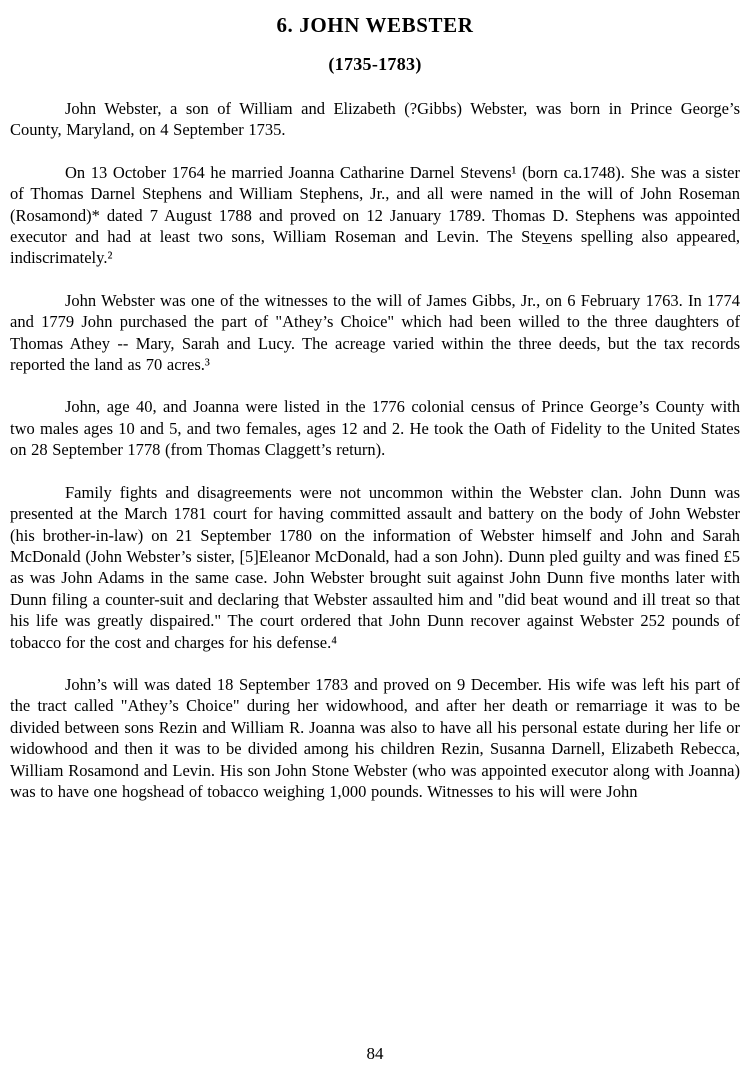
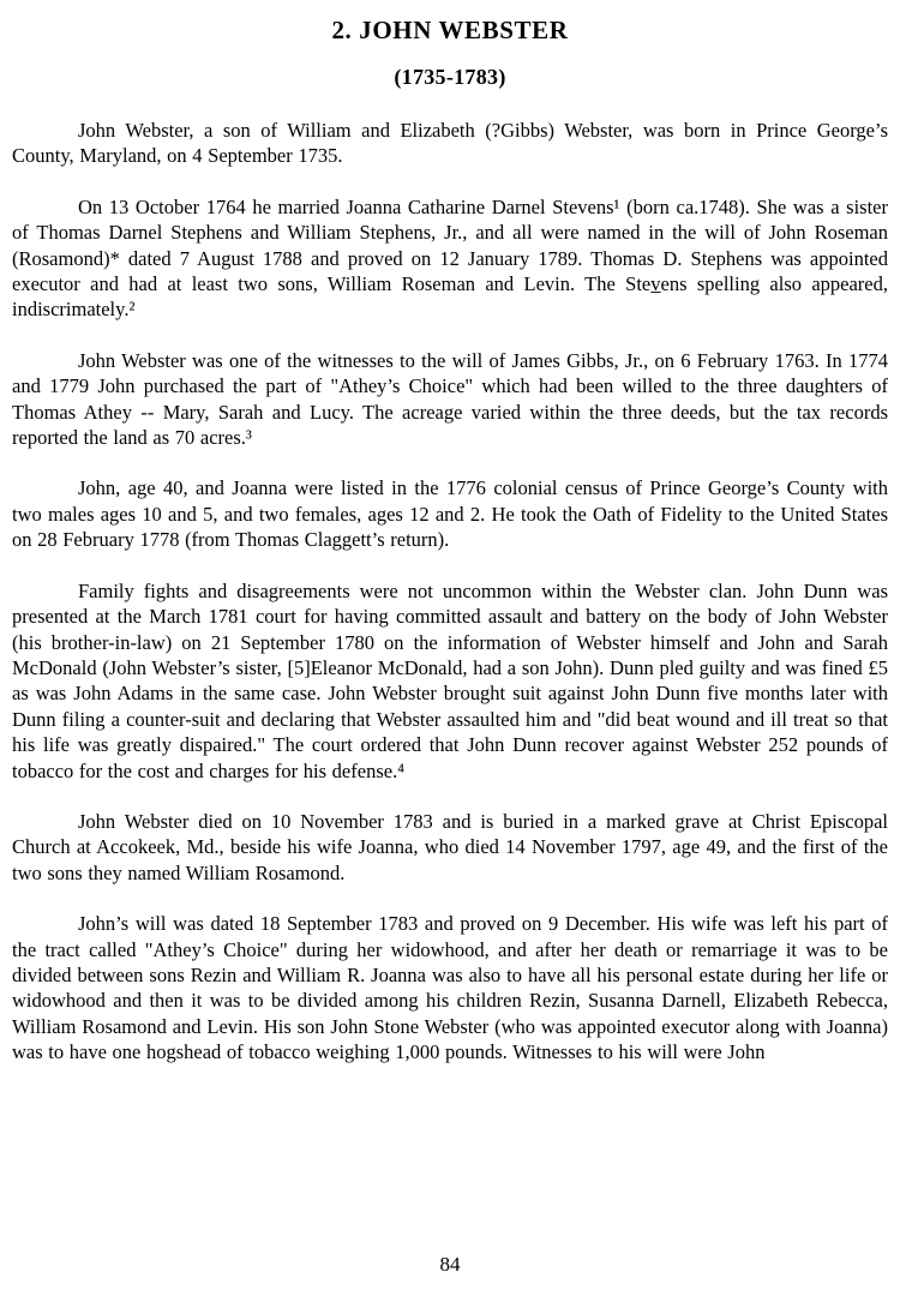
- 6. JOHN WEBSTER
+ 2. JOHN WEBSTER
  (1735-1783)
  John Webster, a son of William and Elizabeth (?Gibbs) Webster, was born in Prince George’s County, Maryland, on 4 September 1735.
  On 13 October 1764 he married Joanna Catharine Darnel Stevens¹ (born ca.1748). She was a sister of Thomas Darnel Stephens and William Stephens, Jr., and all were named in the will of John Roseman (Rosamond)* dated 7 August 1788 and proved on 12 January 1789. Thomas D. Stephens was appointed executor and had at least two sons, William Roseman and Levin. The Stev̲ens spelling also appeared, indiscrimately.²
  John Webster was one of the witnesses to the will of James Gibbs, Jr., on 6 February 1763. In 1774 and 1779 John purchased the part of "Athey’s Choice" which had been willed to the three daughters of Thomas Athey -- Mary, Sarah and Lucy. The acreage varied within the three deeds, but the tax records reported the land as 70 acres.³
- John, age 40, and Joanna were listed in the 1776 colonial census of Prince George’s County with two males ages 10 and 5, and two females, ages 12 and 2. He took the Oath of Fidelity to the United States on 28 September 1778 (from Thomas Claggett’s return).
+ John, age 40, and Joanna were listed in the 1776 colonial census of Prince George’s County with two males ages 10 and 5, and two females, ages 12 and 2. He took the Oath of Fidelity to the United States on 28 February 1778 (from Thomas Claggett’s return).
  Family fights and disagreements were not uncommon within the Webster clan. John Dunn was presented at the March 1781 court for having committed assault and battery on the body of John Webster (his brother-in-law) on 21 September 1780 on the information of Webster himself and John and Sarah McDonald (John Webster’s sister, [5]Eleanor McDonald, had a son John). Dunn pled guilty and was fined £5 as was John Adams in the same case. John Webster brought suit against John Dunn five months later with Dunn filing a counter-suit and declaring that Webster assaulted him and "did beat wound and ill treat so that his life was greatly dispaired." The court ordered that John Dunn recover against Webster 252 pounds of tobacco for the cost and charges for his defense.⁴
+ John Webster died on 10 November 1783 and is buried in a marked grave at Christ Episcopal Church at Accokeek, Md., beside his wife Joanna, who died 14 November 1797, age 49, and the first of the two sons they named William Rosamond.
  John’s will was dated 18 September 1783 and proved on 9 December. His wife was left his part of the tract called "Athey’s Choice" during her widowhood, and after her death or remarriage it was to be divided between sons Rezin and William R. Joanna was also to have all his personal estate during her life or widowhood and then it was to be divided among his children Rezin, Susanna Darnell, Elizabeth Rebecca, William Rosamond and Levin. His son John Stone Webster (who was appointed executor along with Joanna) was to have one hogshead of tobacco weighing 1,000 pounds. Witnesses to his will were John
  84
